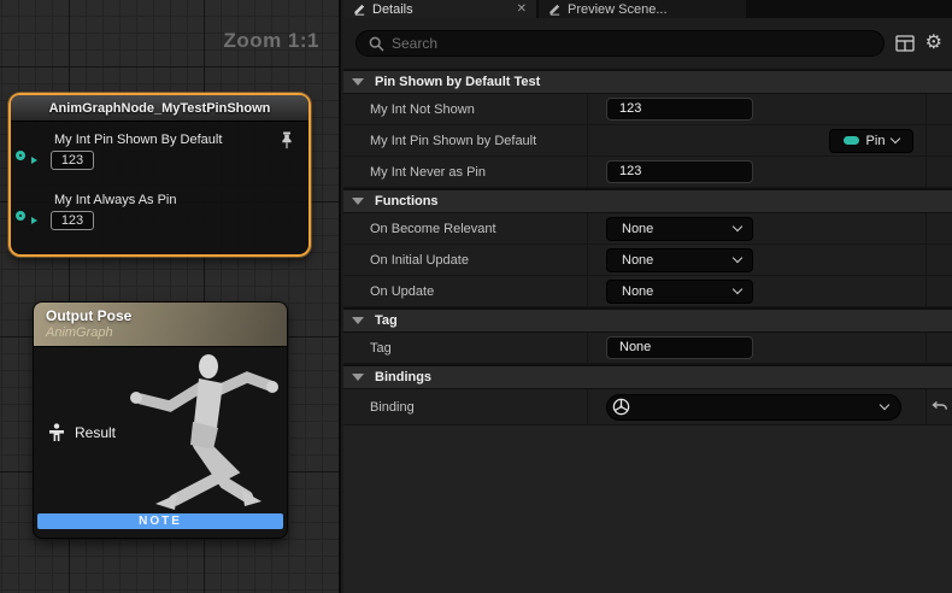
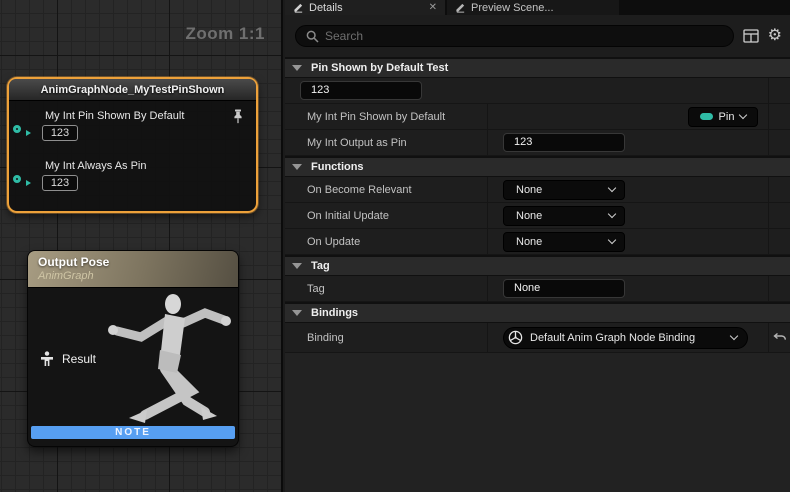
  Zoom 1:1
  AnimGraphNode_MyTestPinShown
  My Int Pin Shown By Default
  123
  My Int Always As Pin
  123
  Output Pose
  AnimGraph
  Result
  NOTE
  Details
  ✕
  Preview Scene...
  Search
  ⚙
  Pin Shown by Default Test
- My Int Not Shown
  123
  My Int Pin Shown by Default
  Pin
- My Int Never as Pin
+ My Int Output as Pin
  123
  Functions
  On Become Relevant
  None
  On Initial Update
  None
  On Update
  None
  Tag
  Tag
  None
  Bindings
  Binding
+ Default Anim Graph Node Binding
